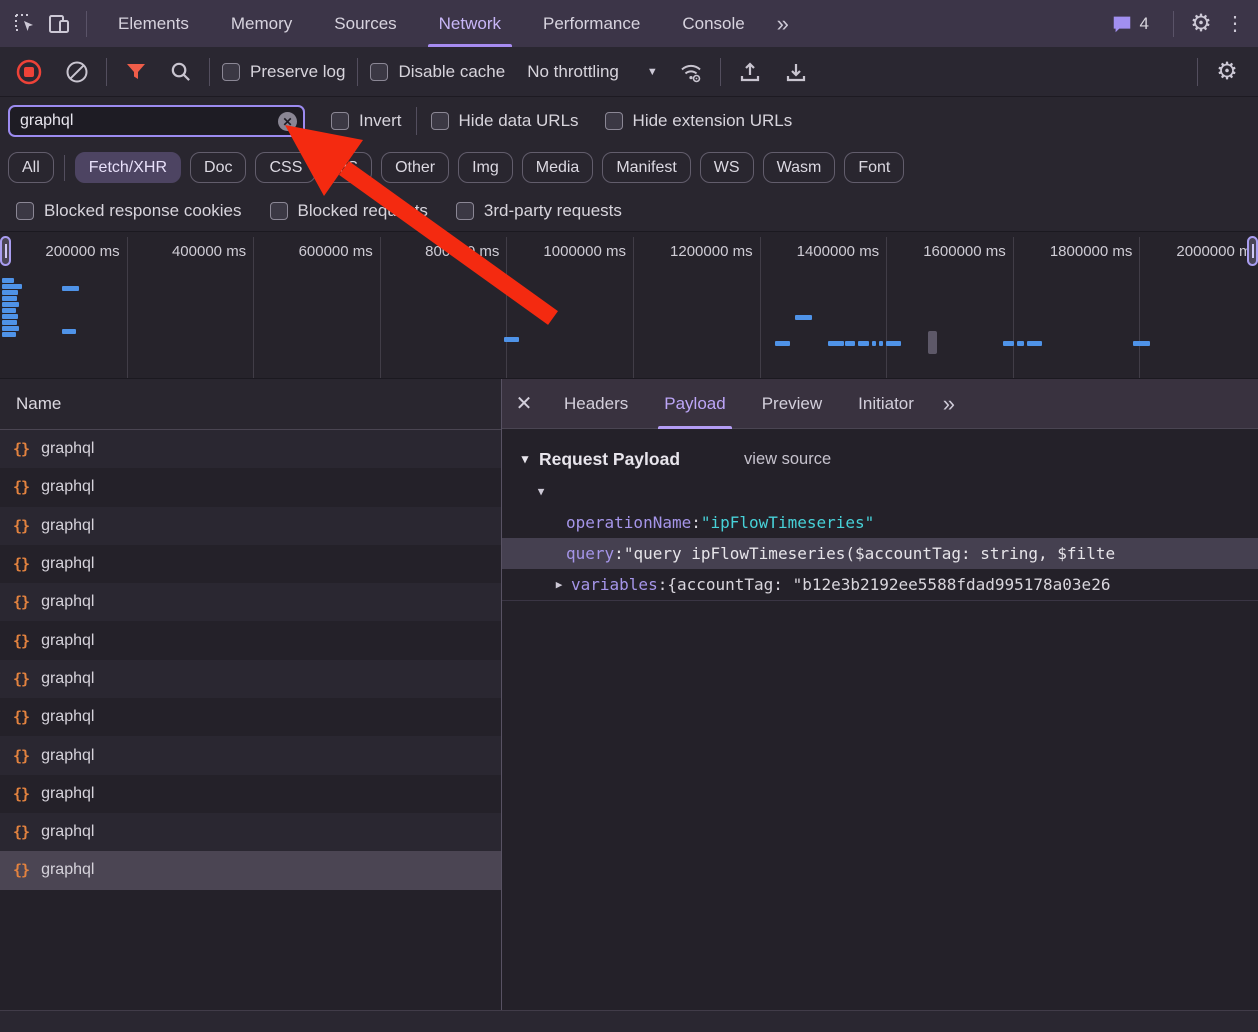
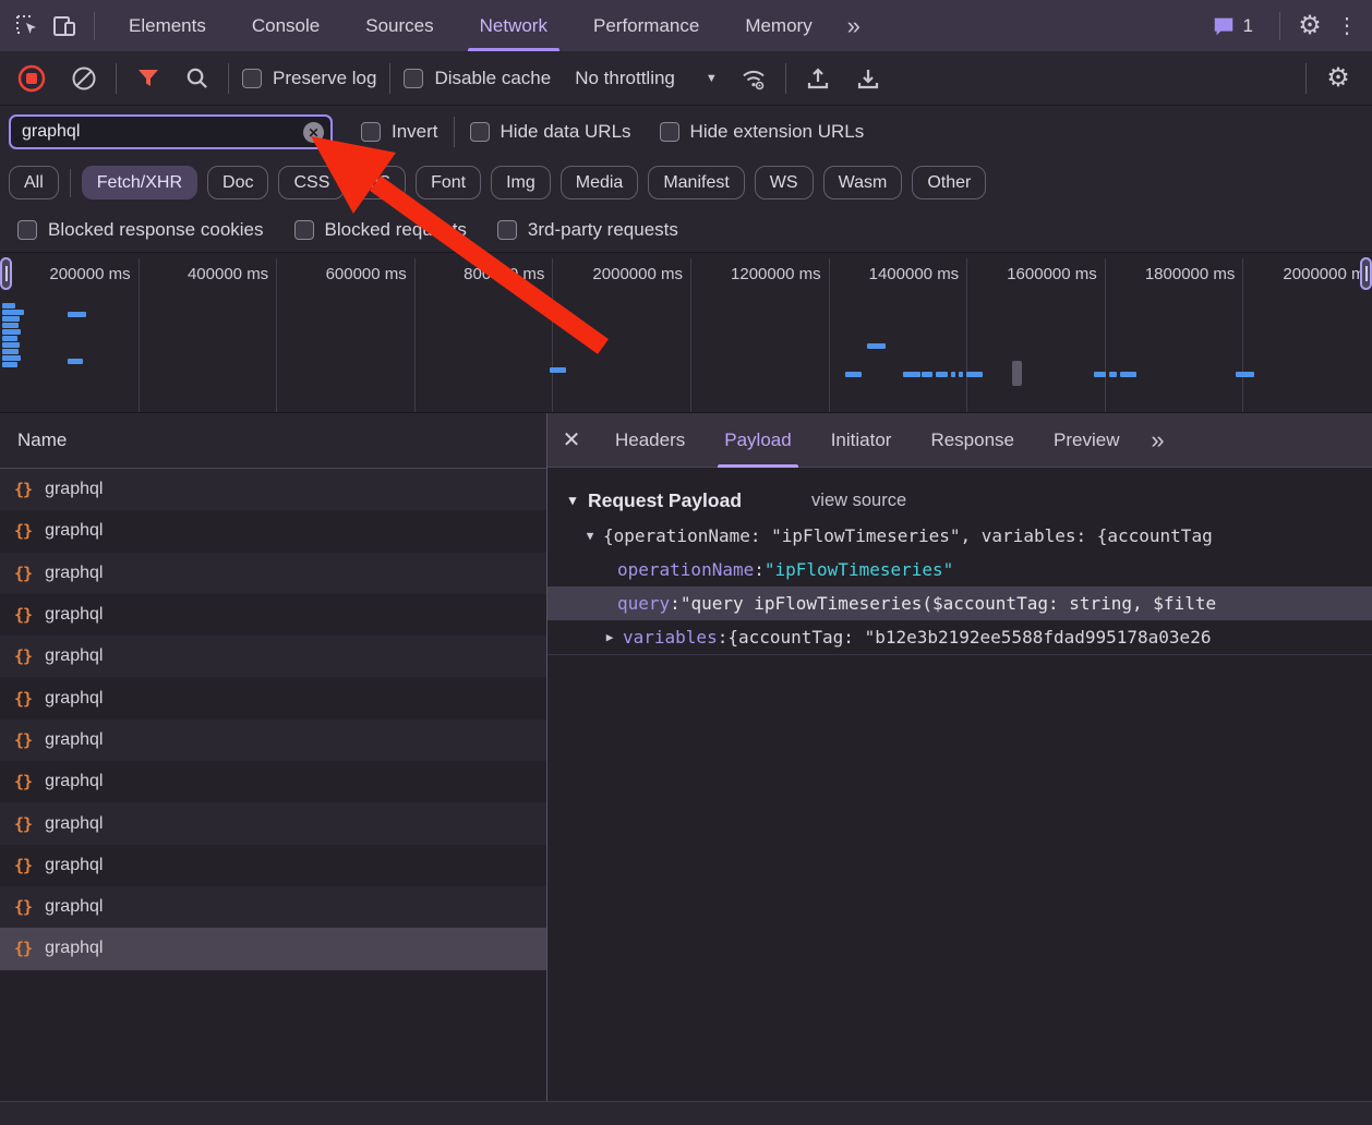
  Elements
- Memory
+ Console
  Sources
  Network
  Performance
- Console
+ Memory
  »
- 4
+ 1
  ⚙
  ⋮
  Preserve log
  Disable cache
  No throttling
  ▼
  ⚙
  graphql
  ✕
  Invert
  Hide data URLs
  Hide extension URLs
  All
  Fetch/XHR
  Doc
  CSS
- Other
+ Font
  Img
  Media
  Manifest
  WS
  Wasm
- Font
+ Other
  Blocked response cookies
  Blocked reqs
  3rd-party requests
  200000 ms
  400000 ms
  600000 ms
- 1000000 ms
+ 2000000 ms
  1200000 ms
  1400000 ms
  1600000 ms
  1800000 ms
  2000000 m
  Name
  {}
  graphql
  {}
  graphql
  {}
  graphql
  {}
  graphql
  {}
  graphql
  {}
  graphql
  {}
  graphql
  {}
  graphql
  {}
  graphql
  {}
  graphql
  {}
  graphql
  {}
  graphql
  ✕
  Headers
  Payload
- Preview
+ Initiator
+ Response
- Initiator
+ Preview
  »
  ▼
  Request Payload
  view source
  ▼
+ {operationName: "ipFlowTimeseries", variables: {accountTag
  operationName
  :
  "ipFlowTimeseries"
  query
  :
  "query ipFlowTimeseries($accountTag: string, $filte
  ▶
  variables
  :
  {accountTag: "b12e3b2192ee5588fdad995178a03e26
